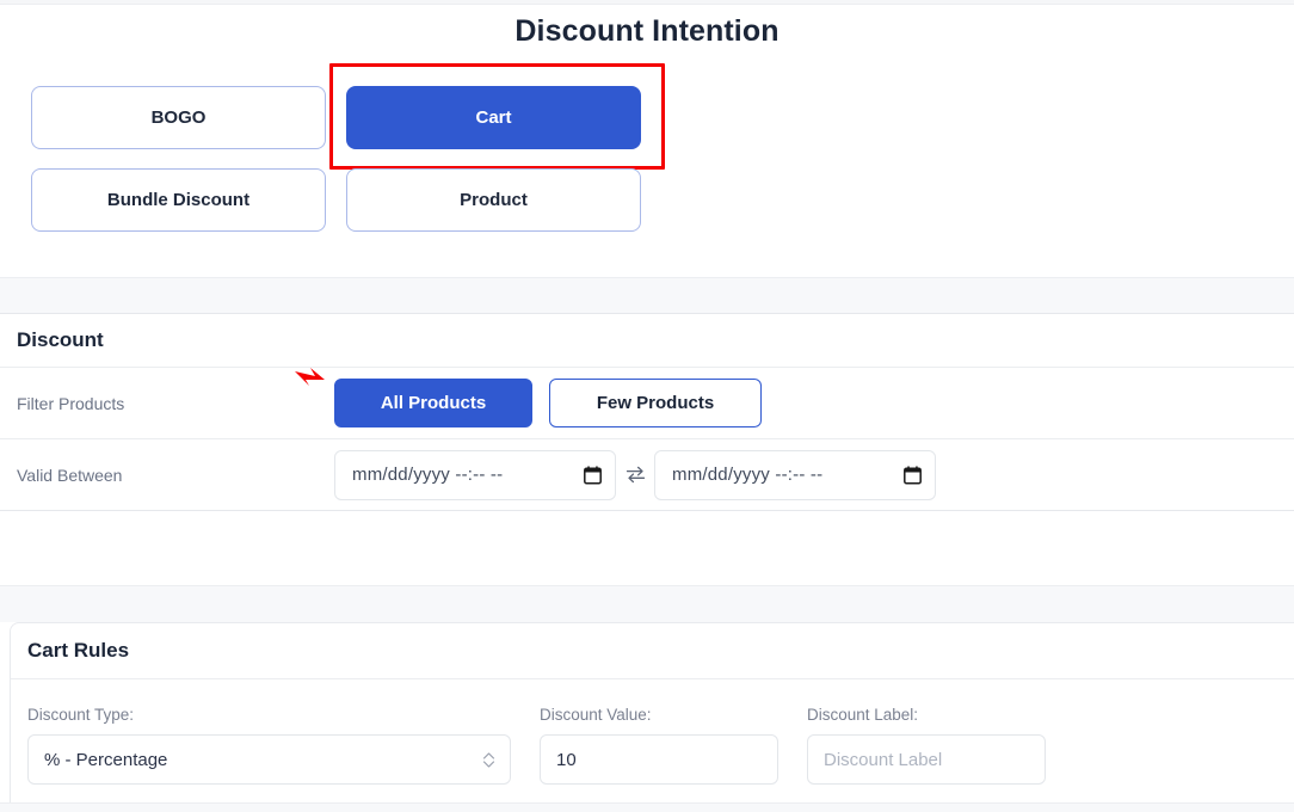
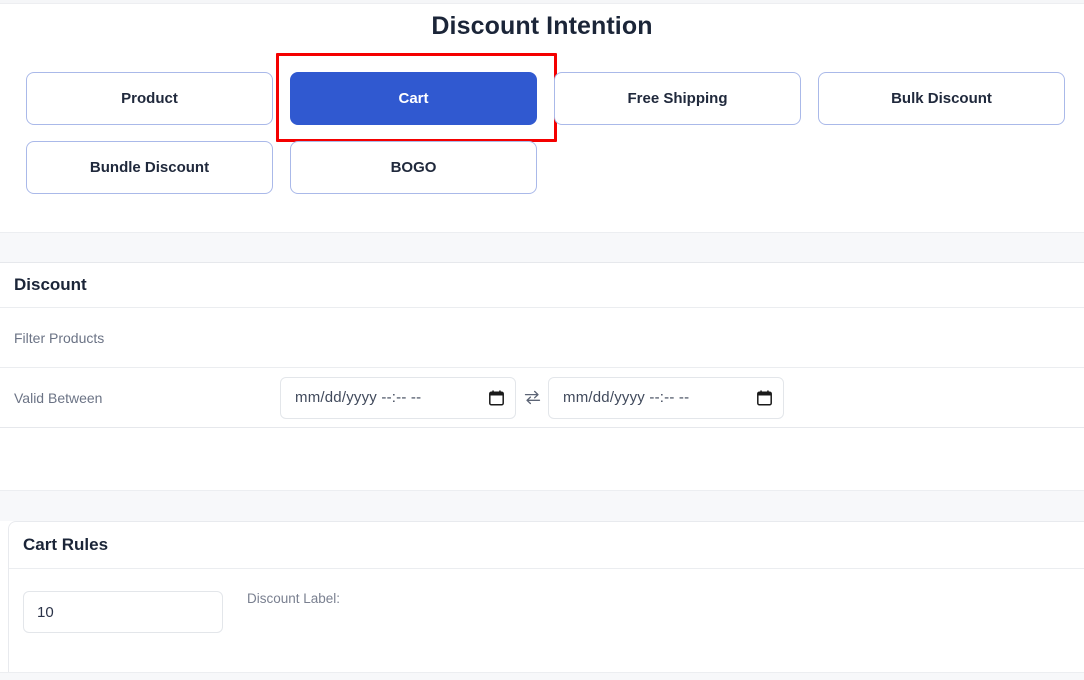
  Discount Intention
- BOGO
+ Product
  Cart
+ Free Shipping
+ Bulk Discount
  Bundle Discount
- Product
+ BOGO
  Discount
  Filter Products
- All Products
- Few Products
  Valid Between
  mm/dd/yyyy --:-- --
  mm/dd/yyyy --:-- --
  Cart Rules
- Discount Type:
- % - Percentage
- Discount Value:
  10
  Discount Label:
- Discount Label
